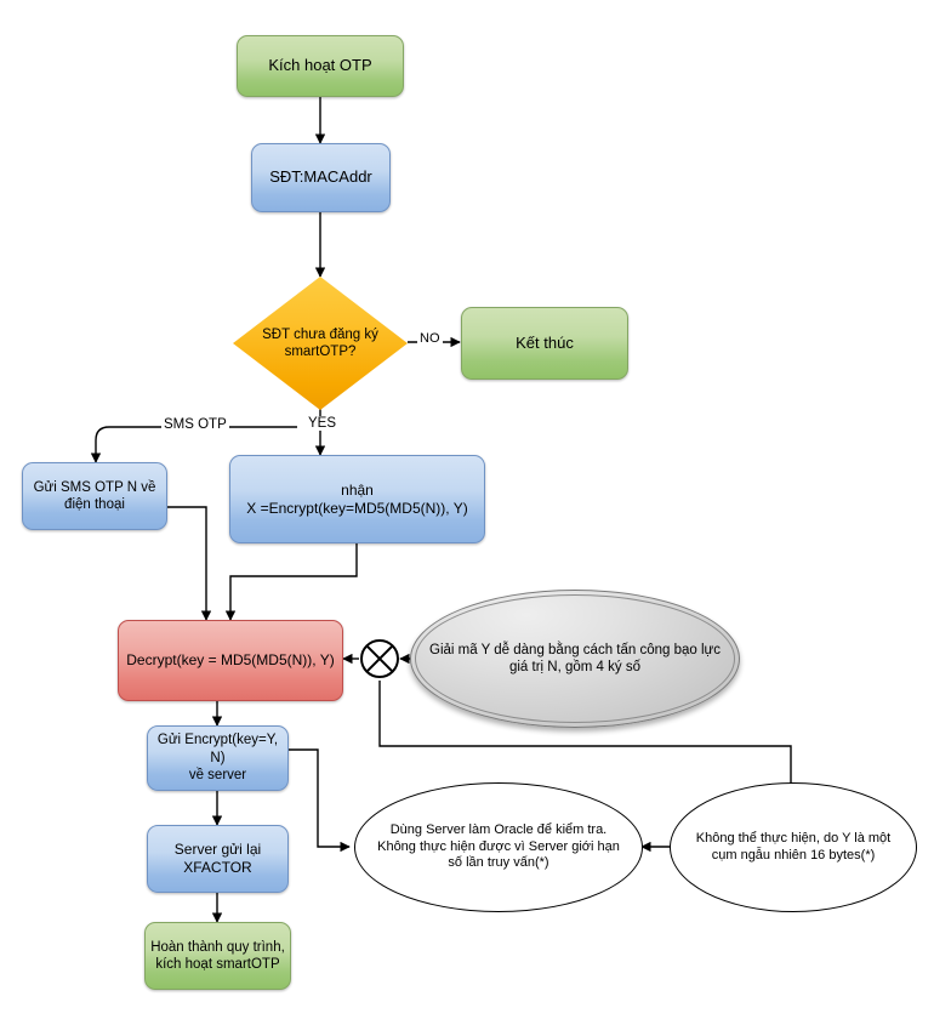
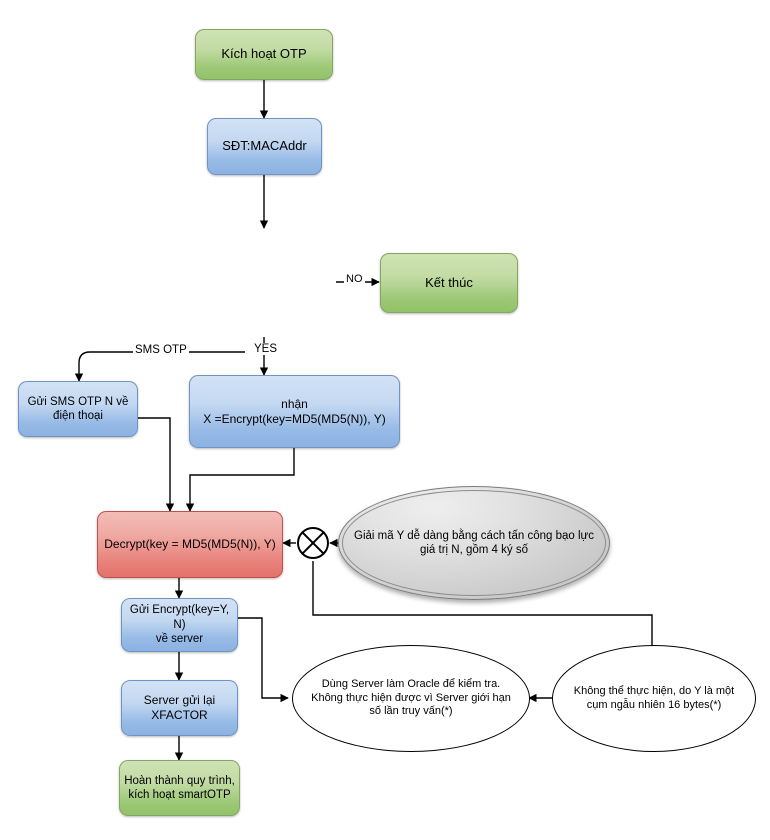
  Kích hoạt OTP
  SĐT:MACAddr
- SĐT chưa đăng ký
- smartOTP?
  Kết thúc
  Gửi SMS OTP N về
  điện thoại
  nhận
  X =Encrypt(key=MD5(MD5(N)), Y)
  Decrypt(key = MD5(MD5(N)), Y)
  Giải mã Y dễ dàng bằng cách tấn công bạo lực
  giá trị N, gồm 4 ký số
  Gửi Encrypt(key=Y, N)
  về server
  Server gửi lại
  XFACTOR
  Hoàn thành quy trình,
  kích hoạt smartOTP
  Dùng Server làm Oracle để kiểm tra.
  Không thực hiện được vì Server giới hạn
  số lần truy vấn(*)
  Không thể thực hiện, do Y là một
  cụm ngẫu nhiên 16 bytes(*)
  NO
  YES
  SMS OTP
